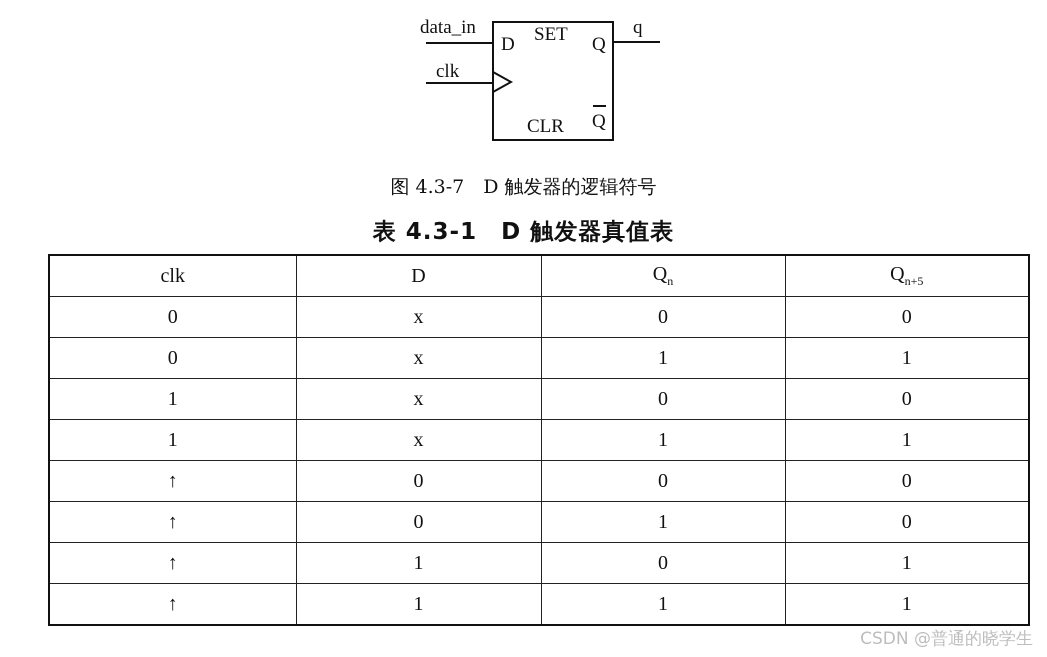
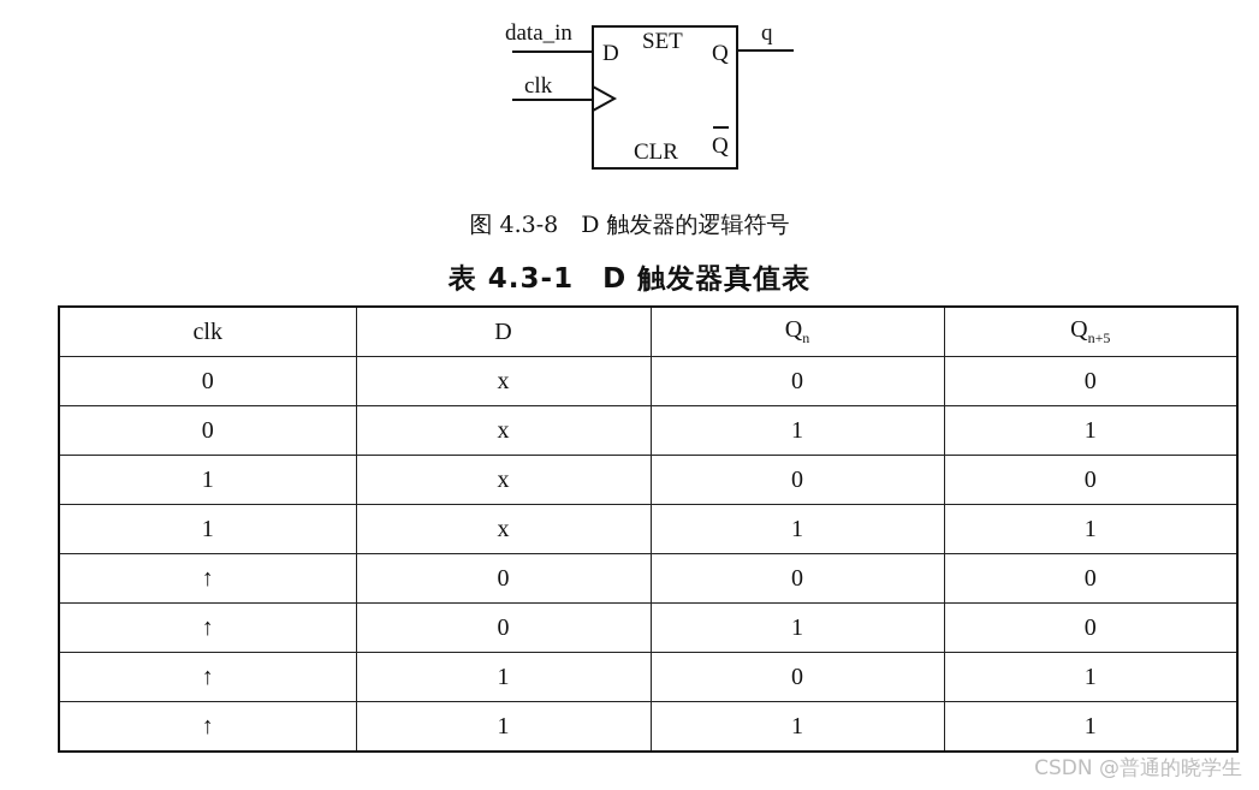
  data_in
  clk
  D
  SET
  Q
  CLR
  Q
  q
- 图 4.3-7 D 触发器的逻辑符号
+ 图 4.3-8 D 触发器的逻辑符号
  表 4.3-1 D 触发器真值表
  clk	D	Qn	Qn+5
  0	x	0	0
  0	x	1	1
  1	x	0	0
  1	x	1	1
  ↑	0	0	0
  ↑	0	1	0
  ↑	1	0	1
  ↑	1	1	1
  CSDN @普通的晓学生
